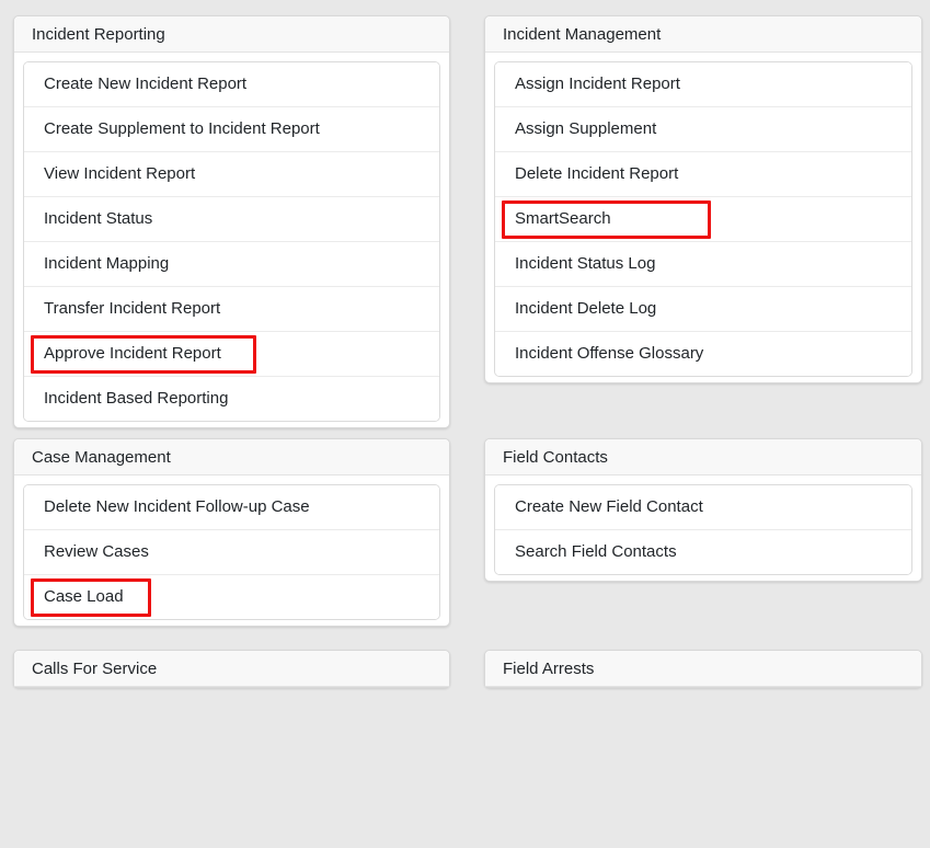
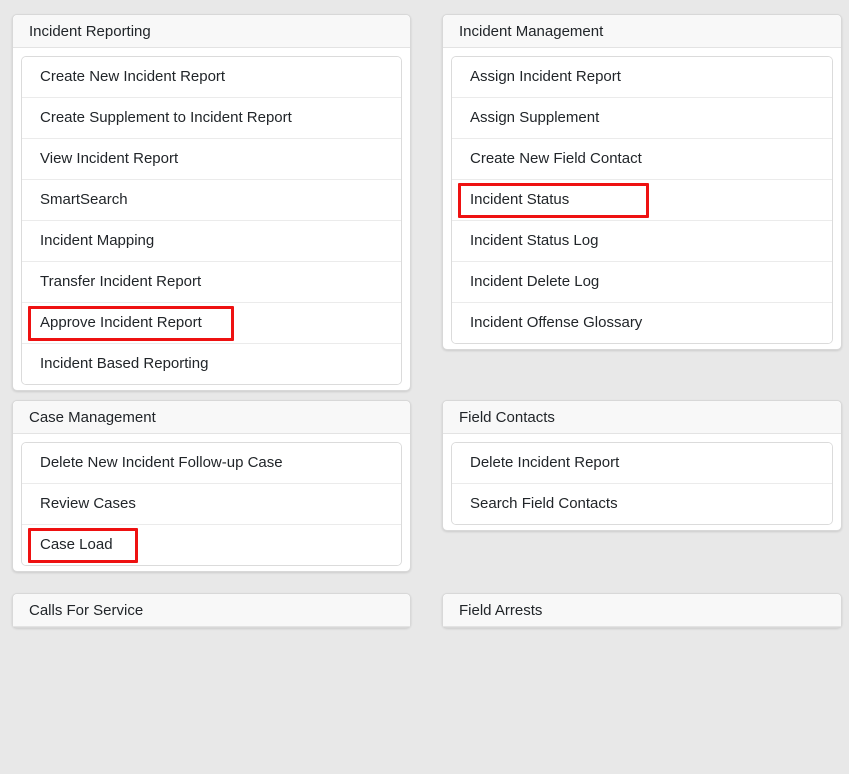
  Incident Reporting
  Create New Incident Report
  Create Supplement to Incident Report
  View Incident Report
- Incident Status
+ SmartSearch
  Incident Mapping
  Transfer Incident Report
  Approve Incident Report
  Incident Based Reporting
  Incident Management
  Assign Incident Report
  Assign Supplement
- Delete Incident Report
+ Create New Field Contact
- SmartSearch
+ Incident Status
  Incident Status Log
  Incident Delete Log
  Incident Offense Glossary
  Case Management
  Delete New Incident Follow-up Case
  Review Cases
  Case Load
  Field Contacts
- Create New Field Contact
+ Delete Incident Report
  Search Field Contacts
  Calls For Service
  Field Arrests
